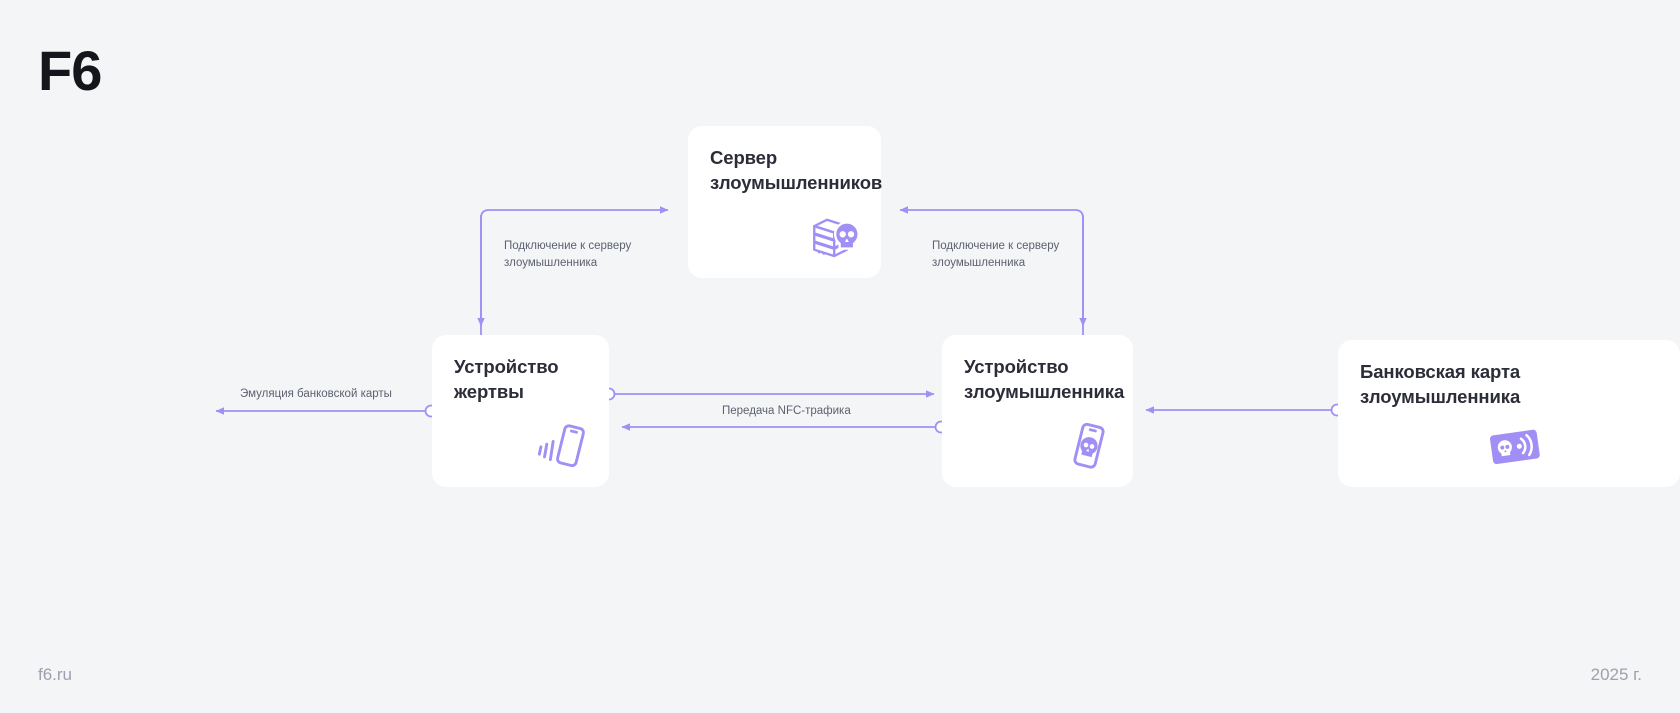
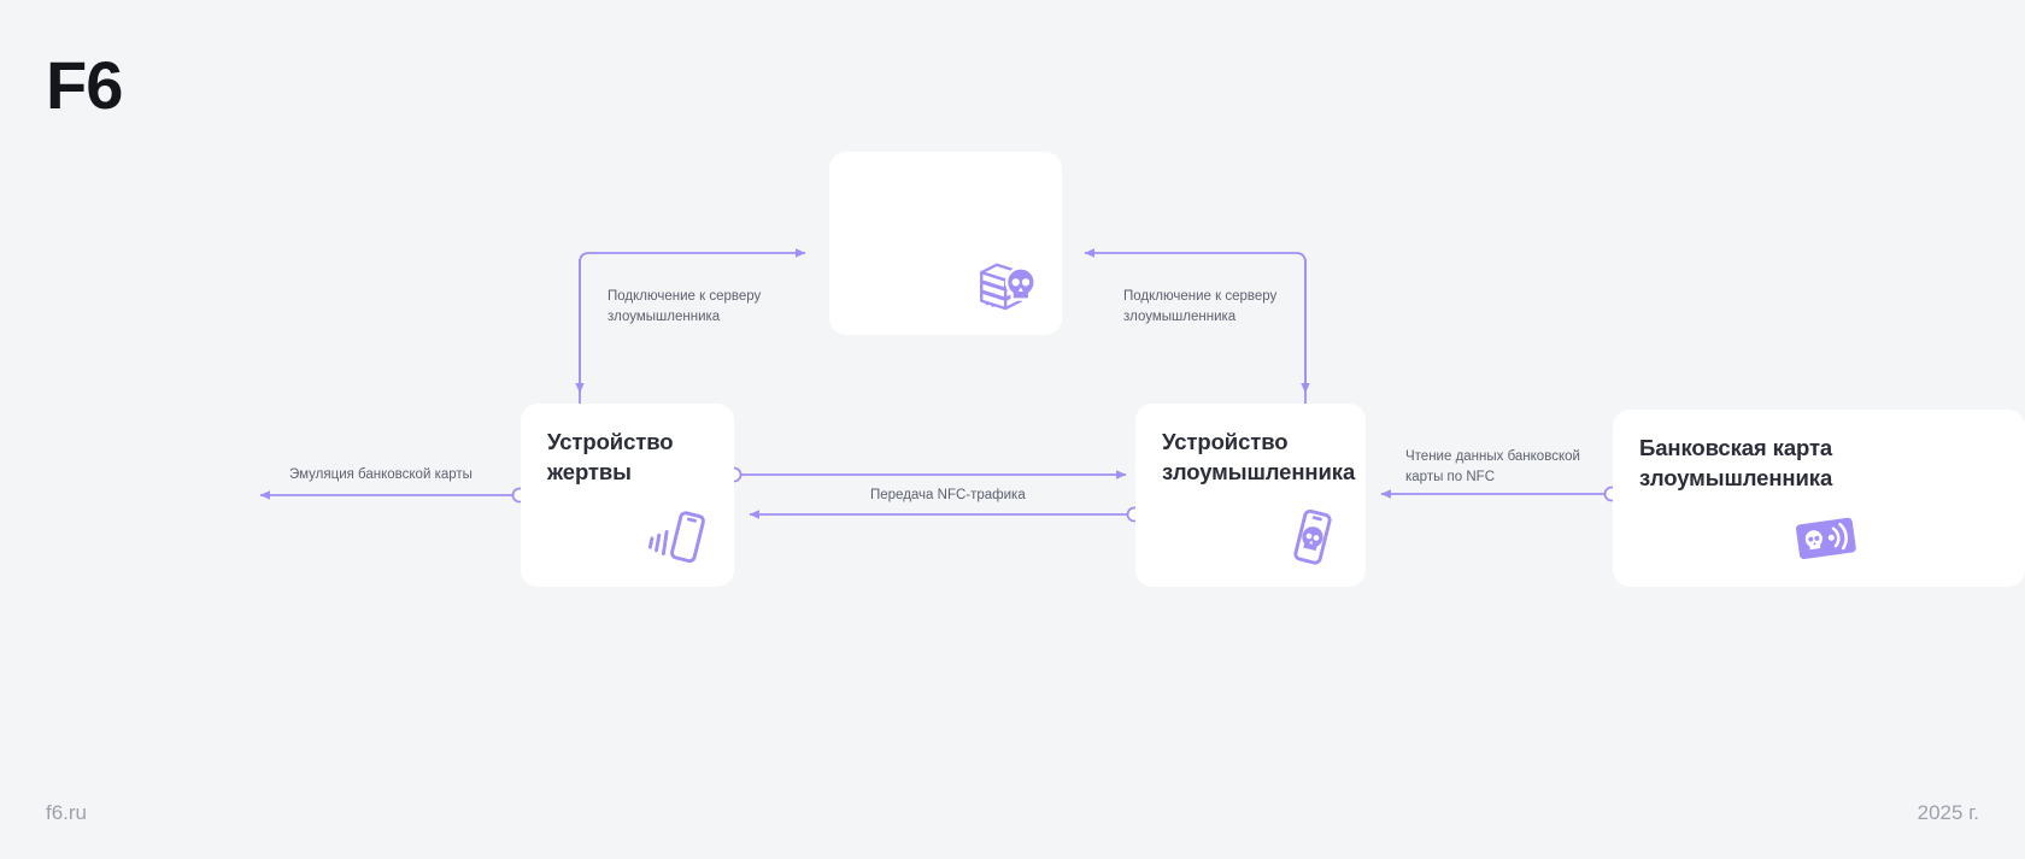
  F6
  Устройство
  жертвы
- Сервер
- злоумышленников
  Устройство
  злоумышленника
  Банковская карта
  злоумышленника
  Подключение к серверу
  злоумышленника
  Подключение к серверу
  злоумышленника
  Эмуляция банковской карты
  Передача NFC-трафика
+ Чтение данных банковской
+ карты по NFC
  f6.ru
  2025 г.
